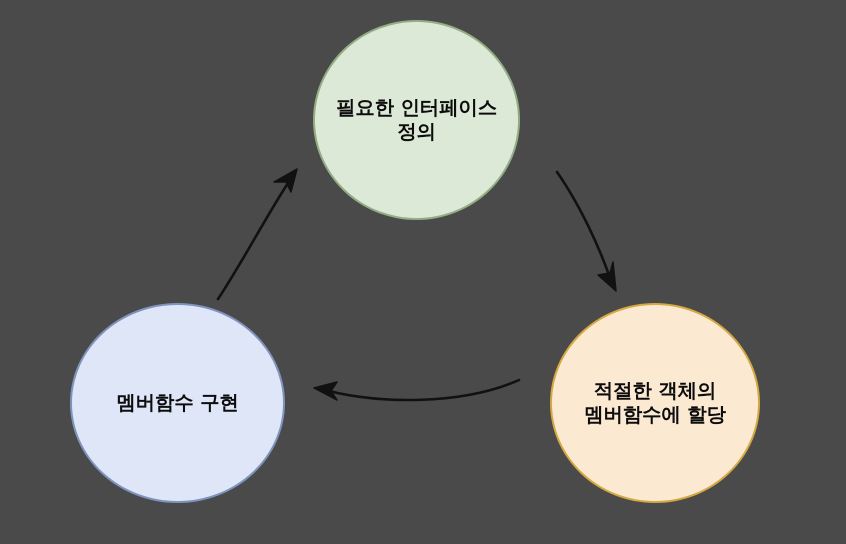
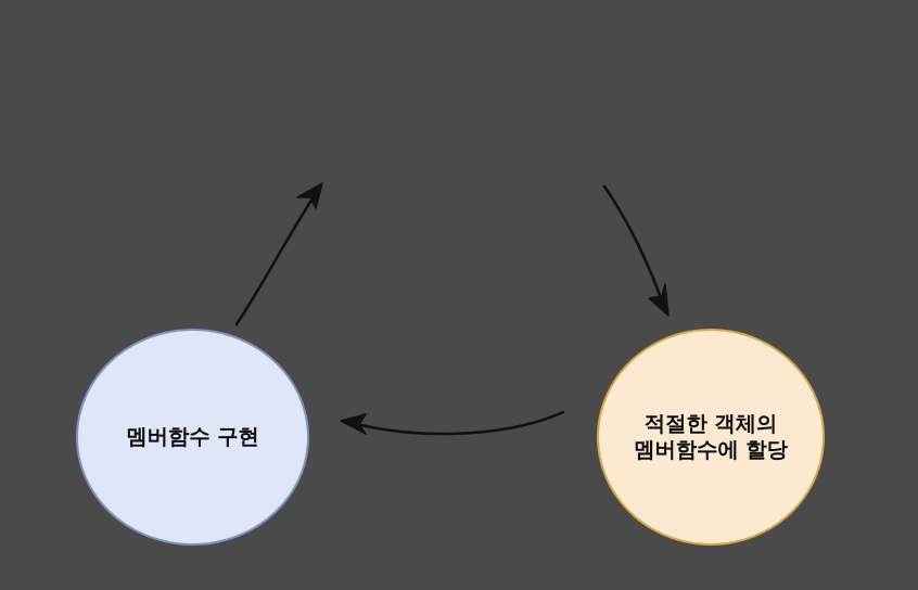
- 필요한 인터페이스
- 정의
  적절한 객체의
  멤버함수에 할당
  멤버함수 구현
